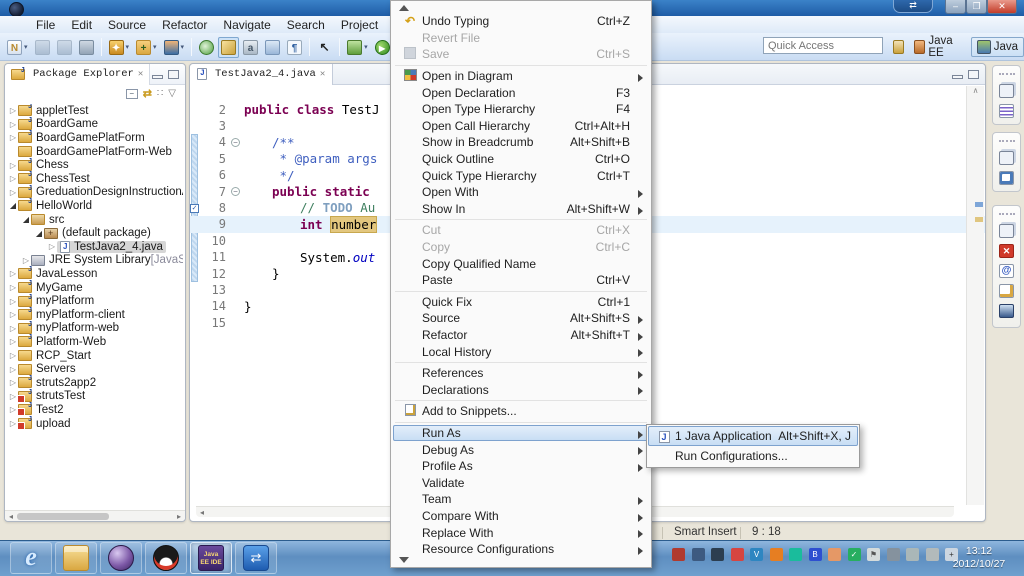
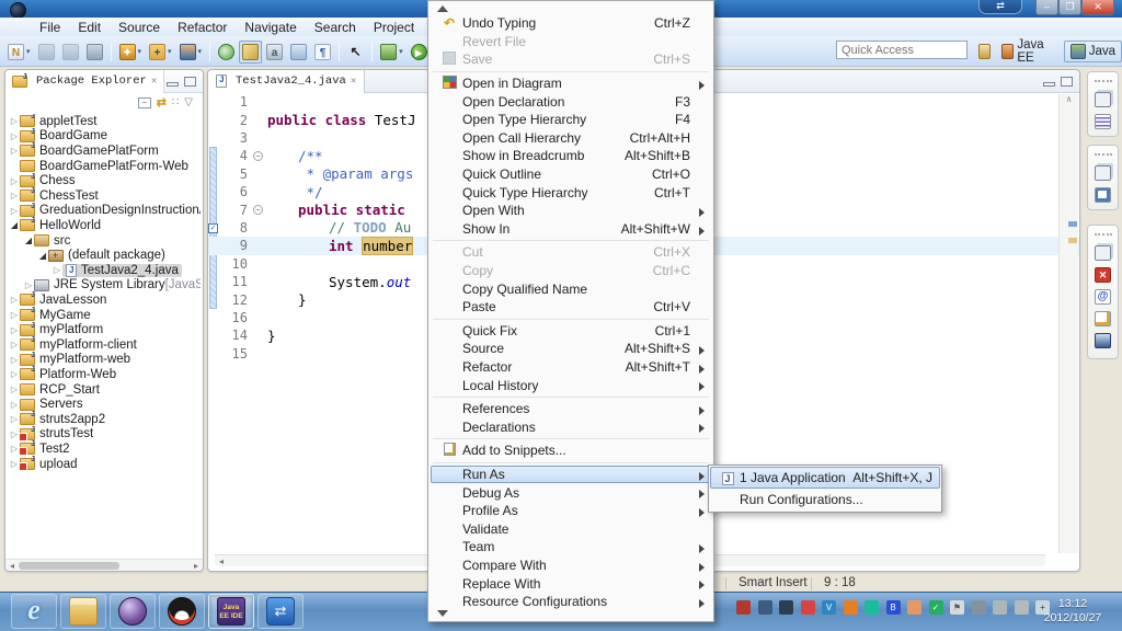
  ⇄
  –
  ❐
  ✕
  File
  Edit
  Source
  Refactor
  Navigate
  Search
  Project
  N
  ✦
  +
  a
  ¶
  ↖
  ▶
  Quick Access
  Java EE
  Java
  Package Explorer
  ✕
  −
  ⇄
  ∷
  ▽
  ▷
  appletTest
  ▷
  BoardGame
  ▷
  BoardGamePlatForm
  BoardGamePlatForm-Web
  ▷
  Chess
  ▷
  ChessTest
  ▷
  GreduationDesignInstruction
  ◢
  HelloWorld
  ◢
  src
  ◢
  (default package)
  ▷
  TestJava2_4.java
  ▷
  JRE System Library
  ▷
  JavaLesson
  ▷
  MyGame
  ▷
  myPlatform
  ▷
  myPlatform-client
  ▷
  myPlatform-web
  ▷
  Platform-Web
  ▷
  RCP_Start
  ▷
  Servers
  ▷
  struts2app2
  ▷
  strutsTest
  ▷
  Test2
  ▷
  upload
  ◂
  ▸
  TestJava2_4.java
  ✕
+ 1
  2
  public class TestJ
  3
  4
  −
  /**
  5
  * @param args
  6
  */
  7
  −
  public static
  8
  // TODO Au
  9
  int number
  10
  11
  System.out
  12
  }
- 13
+ 16
  14
  }
  15
  ∧
  ◂
  ✕
  @
  Smart Insert
  9 : 18
  e
  ⇄
  V
  B
  ✓
  ⚑
  +
  13:12
  2012/10/27
  ↶
  Undo Typing
  Ctrl+Z
  Revert File
  Save
  Ctrl+S
  Open in Diagram
  Open Declaration
  F3
  Open Type Hierarchy
  F4
  Open Call Hierarchy
  Ctrl+Alt+H
  Show in Breadcrumb
  Alt+Shift+B
  Quick Outline
  Ctrl+O
  Quick Type Hierarchy
  Ctrl+T
  Open With
  Show In
  Alt+Shift+W
  Cut
  Ctrl+X
  Copy
  Ctrl+C
  Copy Qualified Name
  Paste
  Ctrl+V
  Quick Fix
  Ctrl+1
  Source
  Alt+Shift+S
  Refactor
  Alt+Shift+T
  Local History
  References
  Declarations
  Add to Snippets...
  Run As
  Debug As
  Profile As
  Validate
  Team
  Compare With
  Replace With
  Resource Configurations
  J
  1 Java Application
  Alt+Shift+X, J
  Run Configurations...
